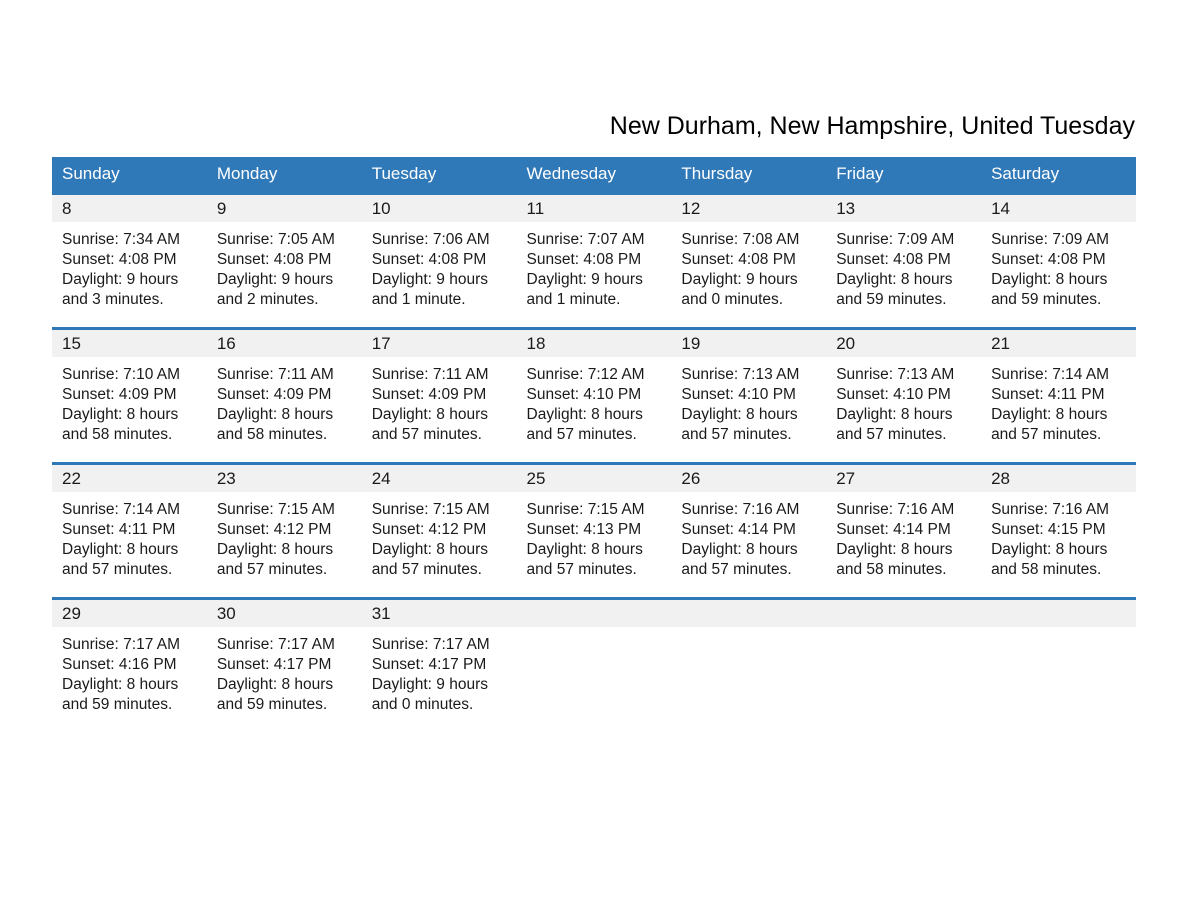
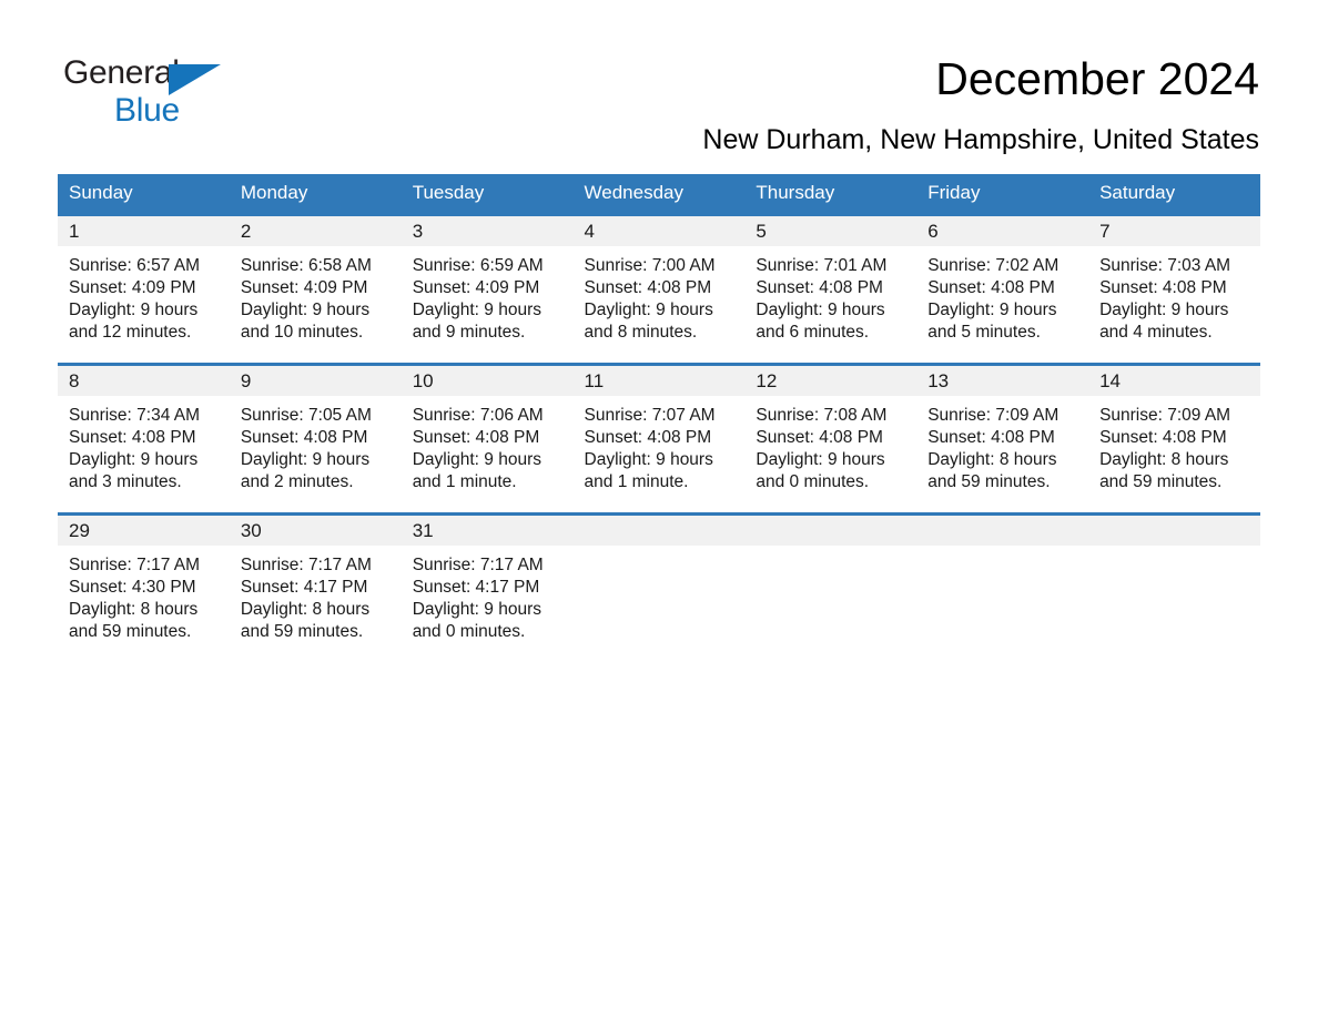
+ General
+ Blue
+ December 2024
- New Durham, New Hampshire, United Tuesday
+ New Durham, New Hampshire, United States
  Sunday	Monday	Tuesday	Wednesday	Thursday	Friday	Saturday
+ 1 Sunrise: 6:57 AM Sunset: 4:09 PM Daylight: 9 hours and 12 minutes.	2 Sunrise: 6:58 AM Sunset: 4:09 PM Daylight: 9 hours and 10 minutes.	3 Sunrise: 6:59 AM Sunset: 4:09 PM Daylight: 9 hours and 9 minutes.	4 Sunrise: 7:00 AM Sunset: 4:08 PM Daylight: 9 hours and 8 minutes.	5 Sunrise: 7:01 AM Sunset: 4:08 PM Daylight: 9 hours and 6 minutes.	6 Sunrise: 7:02 AM Sunset: 4:08 PM Daylight: 9 hours and 5 minutes.	7 Sunrise: 7:03 AM Sunset: 4:08 PM Daylight: 9 hours and 4 minutes.
  8 Sunrise: 7:34 AM Sunset: 4:08 PM Daylight: 9 hours and 3 minutes.	9 Sunrise: 7:05 AM Sunset: 4:08 PM Daylight: 9 hours and 2 minutes.	10 Sunrise: 7:06 AM Sunset: 4:08 PM Daylight: 9 hours and 1 minute.	11 Sunrise: 7:07 AM Sunset: 4:08 PM Daylight: 9 hours and 1 minute.	12 Sunrise: 7:08 AM Sunset: 4:08 PM Daylight: 9 hours and 0 minutes.	13 Sunrise: 7:09 AM Sunset: 4:08 PM Daylight: 8 hours and 59 minutes.	14 Sunrise: 7:09 AM Sunset: 4:08 PM Daylight: 8 hours and 59 minutes.
- 15 Sunrise: 7:10 AM Sunset: 4:09 PM Daylight: 8 hours and 58 minutes.	16 Sunrise: 7:11 AM Sunset: 4:09 PM Daylight: 8 hours and 58 minutes.	17 Sunrise: 7:11 AM Sunset: 4:09 PM Daylight: 8 hours and 57 minutes.	18 Sunrise: 7:12 AM Sunset: 4:10 PM Daylight: 8 hours and 57 minutes.	19 Sunrise: 7:13 AM Sunset: 4:10 PM Daylight: 8 hours and 57 minutes.	20 Sunrise: 7:13 AM Sunset: 4:10 PM Daylight: 8 hours and 57 minutes.	21 Sunrise: 7:14 AM Sunset: 4:11 PM Daylight: 8 hours and 57 minutes.
- 22 Sunrise: 7:14 AM Sunset: 4:11 PM Daylight: 8 hours and 57 minutes.	23 Sunrise: 7:15 AM Sunset: 4:12 PM Daylight: 8 hours and 57 minutes.	24 Sunrise: 7:15 AM Sunset: 4:12 PM Daylight: 8 hours and 57 minutes.	25 Sunrise: 7:15 AM Sunset: 4:13 PM Daylight: 8 hours and 57 minutes.	26 Sunrise: 7:16 AM Sunset: 4:14 PM Daylight: 8 hours and 57 minutes.	27 Sunrise: 7:16 AM Sunset: 4:14 PM Daylight: 8 hours and 58 minutes.	28 Sunrise: 7:16 AM Sunset: 4:15 PM Daylight: 8 hours and 58 minutes.
- 29 Sunrise: 7:17 AM Sunset: 4:16 PM Daylight: 8 hours and 59 minutes.	30 Sunrise: 7:17 AM Sunset: 4:17 PM Daylight: 8 hours and 59 minutes.	31 Sunrise: 7:17 AM Sunset: 4:17 PM Daylight: 9 hours and 0 minutes.
+ 29 Sunrise: 7:17 AM Sunset: 4:30 PM Daylight: 8 hours and 59 minutes.	30 Sunrise: 7:17 AM Sunset: 4:17 PM Daylight: 8 hours and 59 minutes.	31 Sunrise: 7:17 AM Sunset: 4:17 PM Daylight: 9 hours and 0 minutes.
